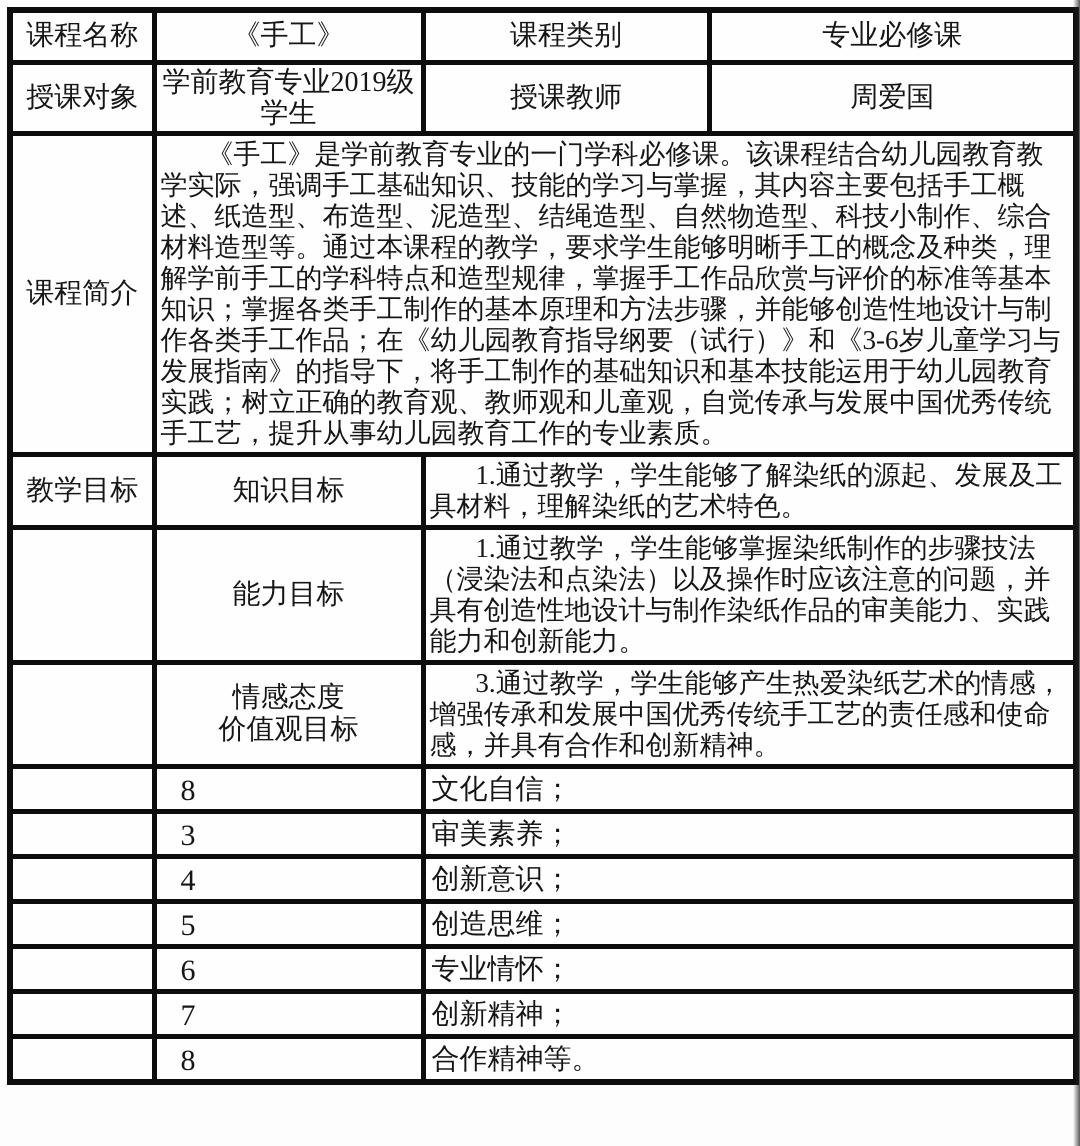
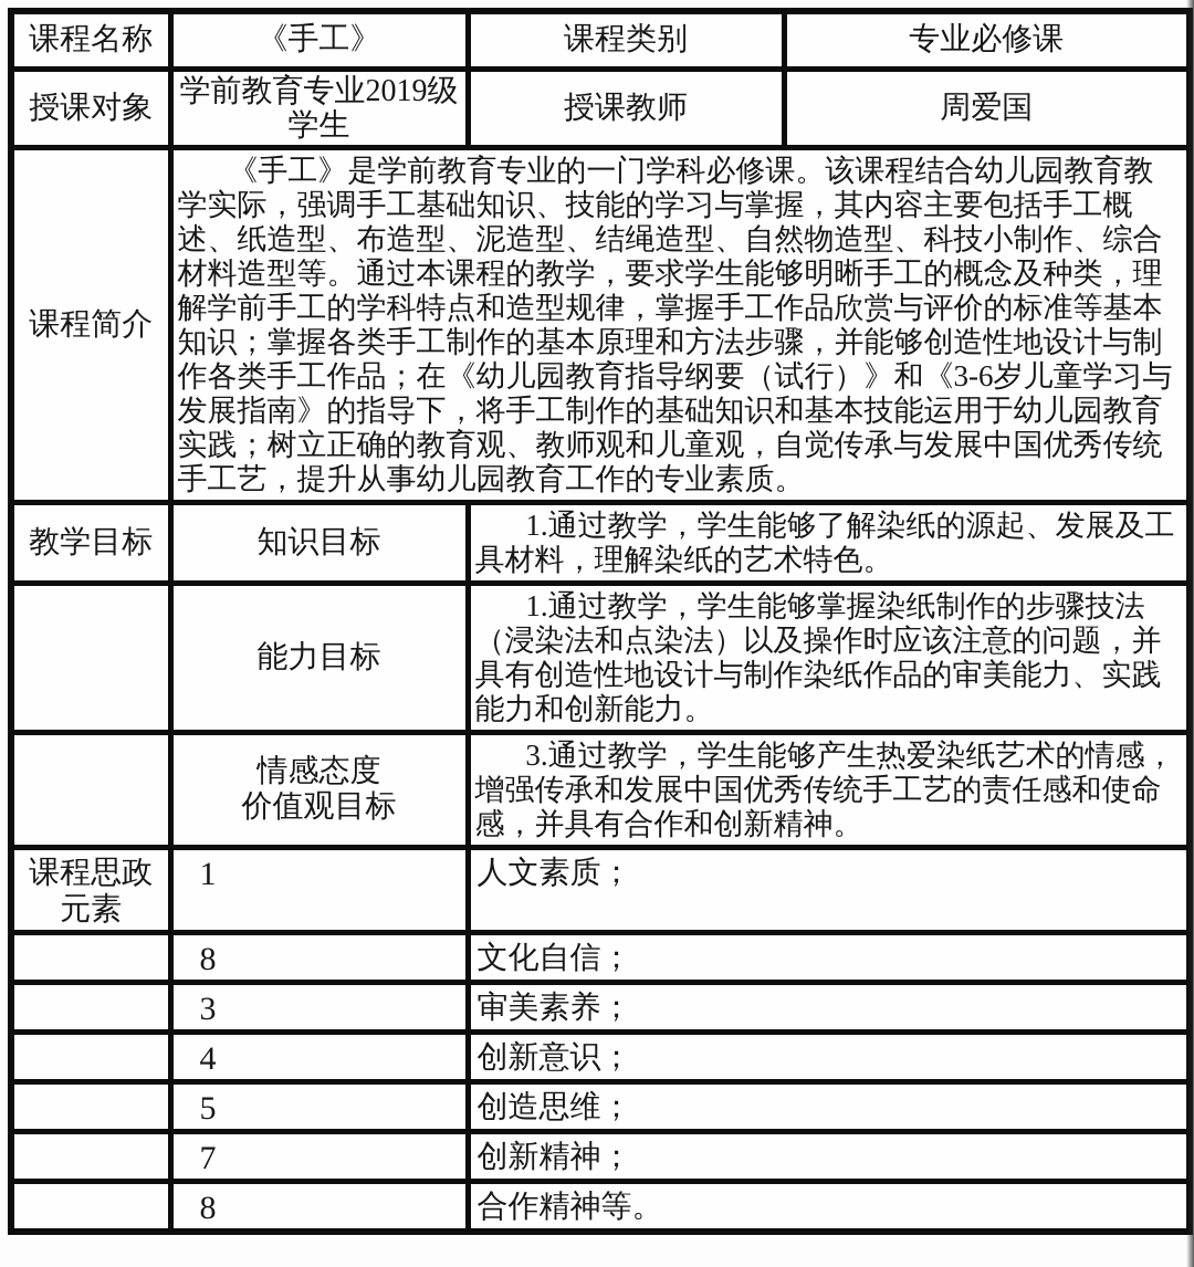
  课程名称	《手工》	课程类别	专业必修课
  授课对象	学前教育专业2019级学生	授课教师	周爱国
  课程简介	《手工》是学前教育专业的一门学科必修课。该课程结合幼儿园教育教学实际，强调手工基础知识、技能的学习与掌握，其内容主要包括手工概述、纸造型、布造型、泥造型、结绳造型、自然物造型、科技小制作、综合材料造型等。通过本课程的教学，要求学生能够明晰手工的概念及种类，理解学前手工的学科特点和造型规律，掌握手工作品欣赏与评价的标准等基本知识；掌握各类手工制作的基本原理和方法步骤，并能够创造性地设计与制作各类手工作品；在《幼儿园教育指导纲要（试行）》和《3-6岁儿童学习与发展指南》的指导下，将手工制作的基础知识和基本技能运用于幼儿园教育实践；树立正确的教育观、教师观和儿童观，自觉传承与发展中国优秀传统手工艺，提升从事幼儿园教育工作的专业素质。
  教学目标	知识目标	1.通过教学，学生能够了解染纸的源起、发展及工具材料，理解染纸的艺术特色。
  	能力目标	1.通过教学，学生能够掌握染纸制作的步骤技法（浸染法和点染法）以及操作时应该注意的问题，并具有创造性地设计与制作染纸作品的审美能力、实践能力和创新能力。
  	情感态度 价值观目标	3.通过教学，学生能够产生热爱染纸艺术的情感，增强传承和发展中国优秀传统手工艺的责任感和使命感，并具有合作和创新精神。
+ 课程思政元素	1	人文素质；
  	8	文化自信；
  	3	审美素养；
  	4	创新意识；
  	5	创造思维；
- 	6	专业情怀；
  	7	创新精神；
  	8	合作精神等。
